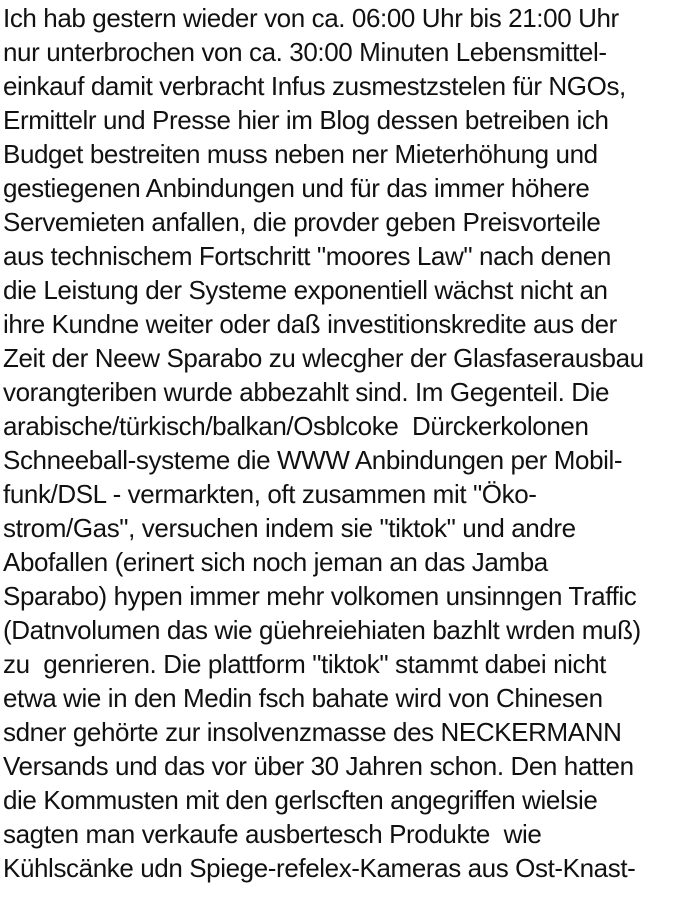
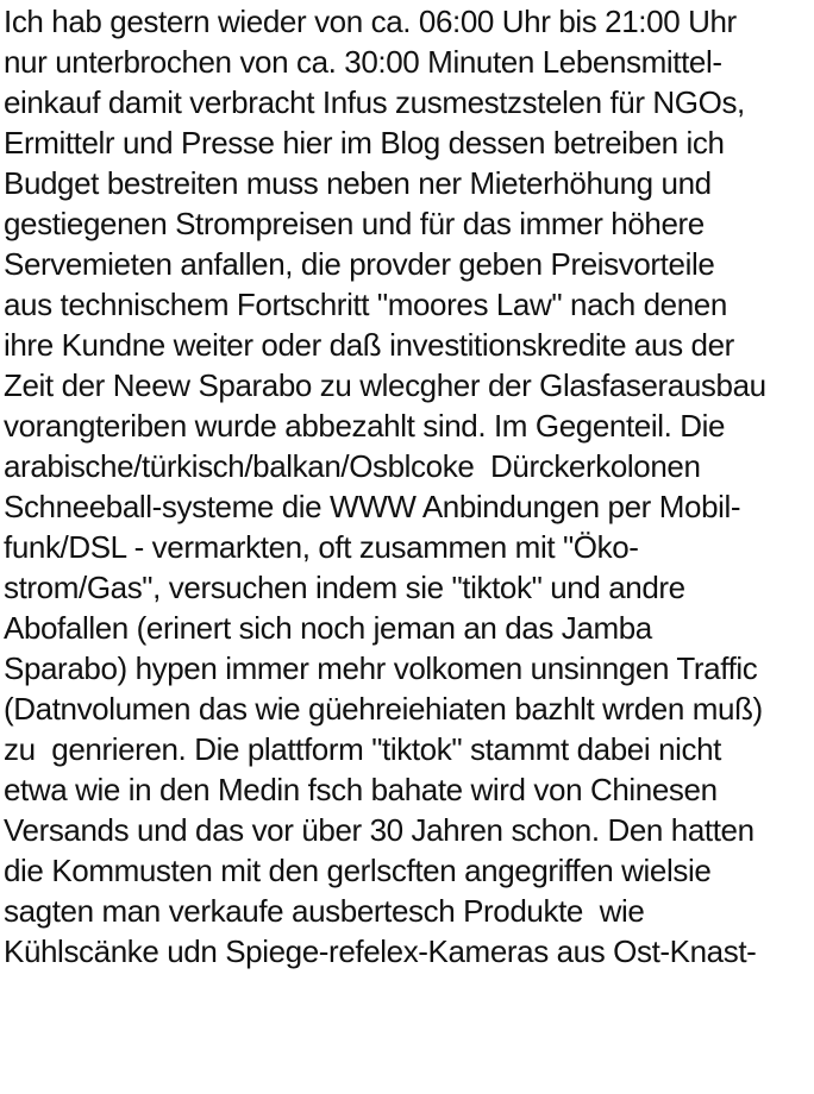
  Ich hab gestern wieder von ca. 06:00 Uhr bis 21:00 Uhr
  nur unterbrochen von ca. 30:00 Minuten Lebensmittel-
  einkauf damit verbracht Infus zusmestzstelen für NGOs,
  Ermittelr und Presse hier im Blog dessen betreiben ich
  Budget bestreiten muss neben ner Mieterhöhung und
- gestiegenen Anbindungen und für das immer höhere
+ gestiegenen Strompreisen und für das immer höhere
  Servemieten anfallen, die provder geben Preisvorteile
  aus technischem Fortschritt "moores Law" nach denen
- die Leistung der Systeme exponentiell wächst nicht an
  ihre Kundne weiter oder daß investitionskredite aus der
  Zeit der Neew Sparabo zu wlecgher der Glasfaserausbau
  vorangteriben wurde abbezahlt sind. Im Gegenteil. Die
  arabische/türkisch/balkan/Osblcoke Dürckerkolonen
  Schneeball-systeme die WWW Anbindungen per Mobil-
  funk/DSL - vermarkten, oft zusammen mit "Öko-
  strom/Gas", versuchen indem sie "tiktok" und andre
  Abofallen (erinert sich noch jeman an das Jamba
  Sparabo) hypen immer mehr volkomen unsinngen Traffic
  (Datnvolumen das wie güehreiehiaten bazhlt wrden muß)
  zu genrieren. Die plattform "tiktok" stammt dabei nicht
  etwa wie in den Medin fsch bahate wird von Chinesen
- sdner gehörte zur insolvenzmasse des NECKERMANN
  Versands und das vor über 30 Jahren schon. Den hatten
  die Kommusten mit den gerlscften angegriffen wielsie
  sagten man verkaufe ausbertesch Produkte wie
  Kühlscänke udn Spiege-refelex-Kameras aus Ost-Knast-
